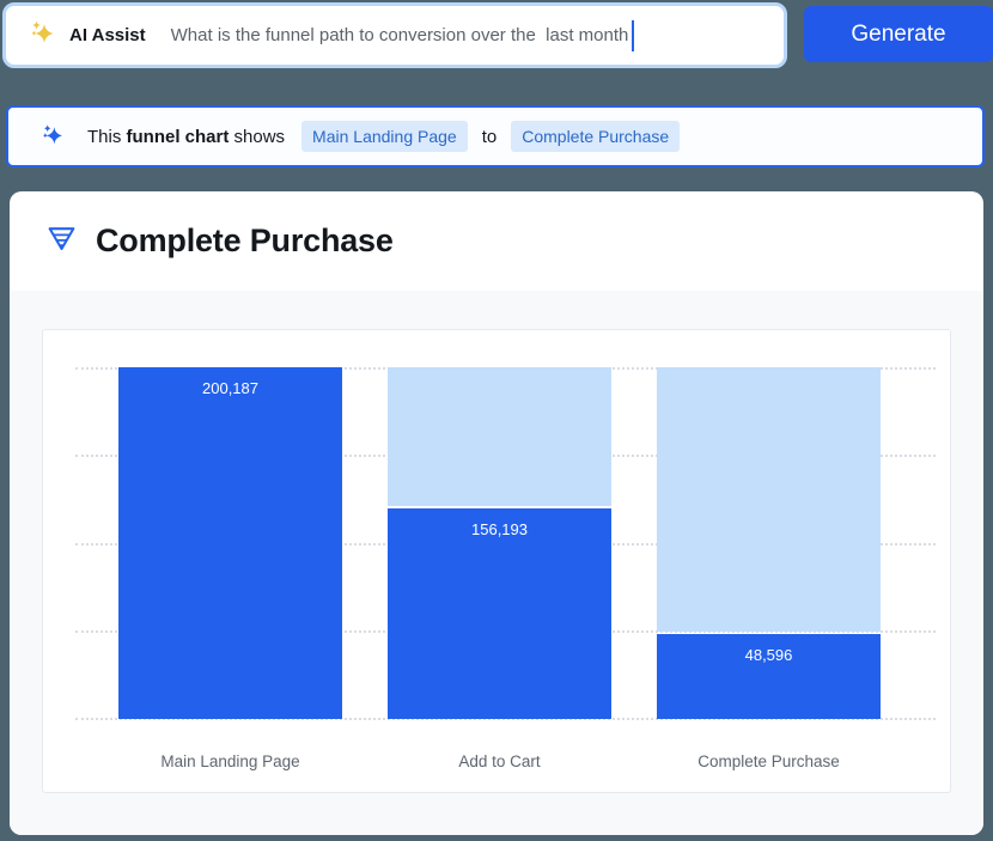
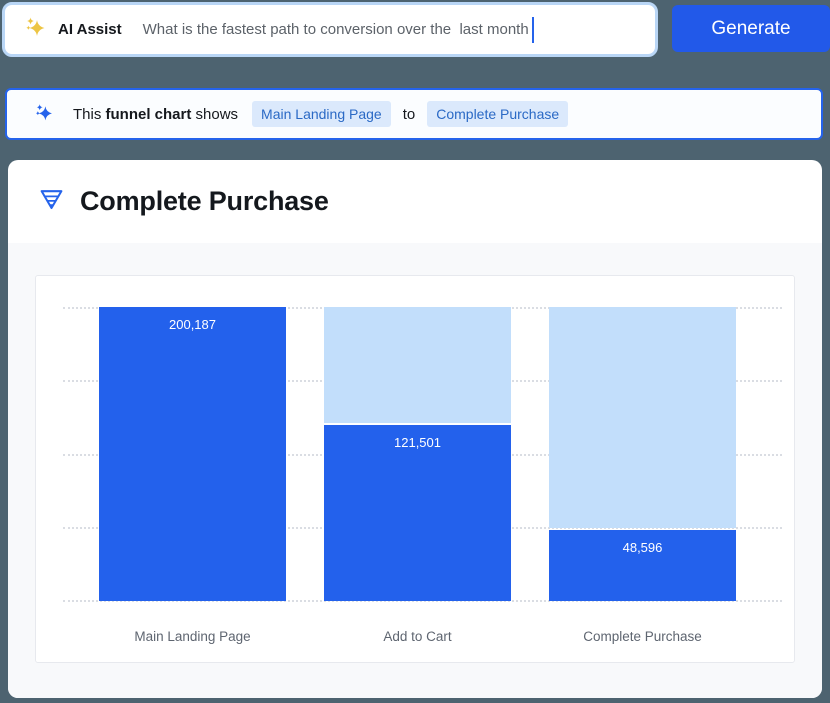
  AI Assist
- What is the funnel path to conversion over the last month
+ What is the fastest path to conversion over the last month
  Generate
  This funnel chart shows
  Main Landing Page
  to
  Complete Purchase
  Complete Purchase
  200,187
- 156,193
+ 121,501
  48,596
  Main Landing Page
  Add to Cart
  Complete Purchase
